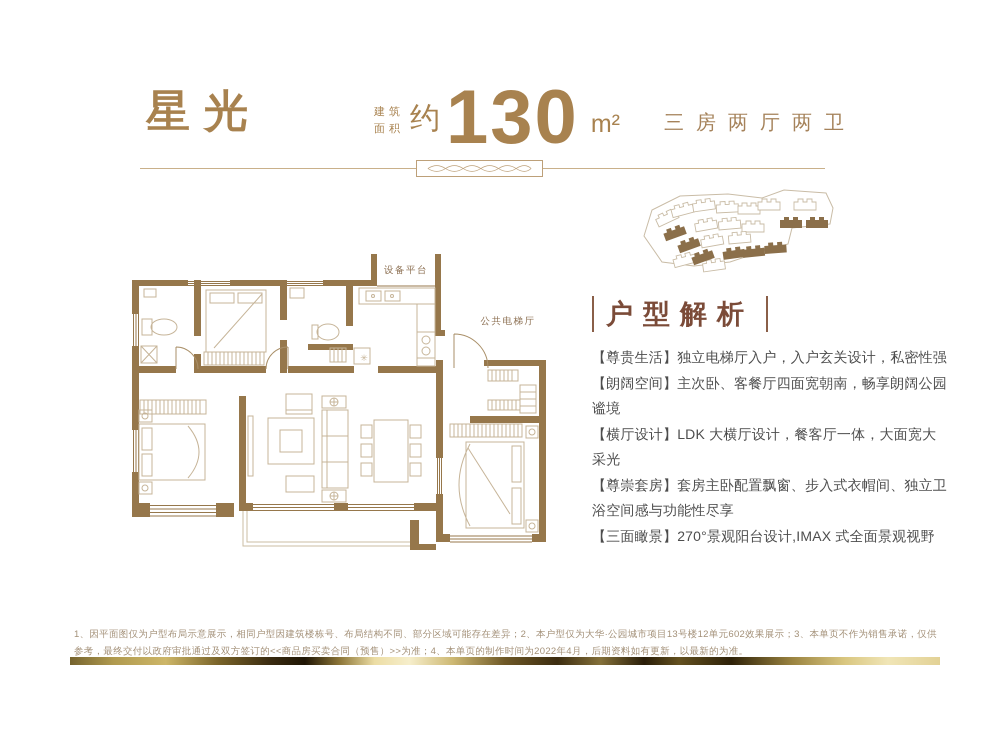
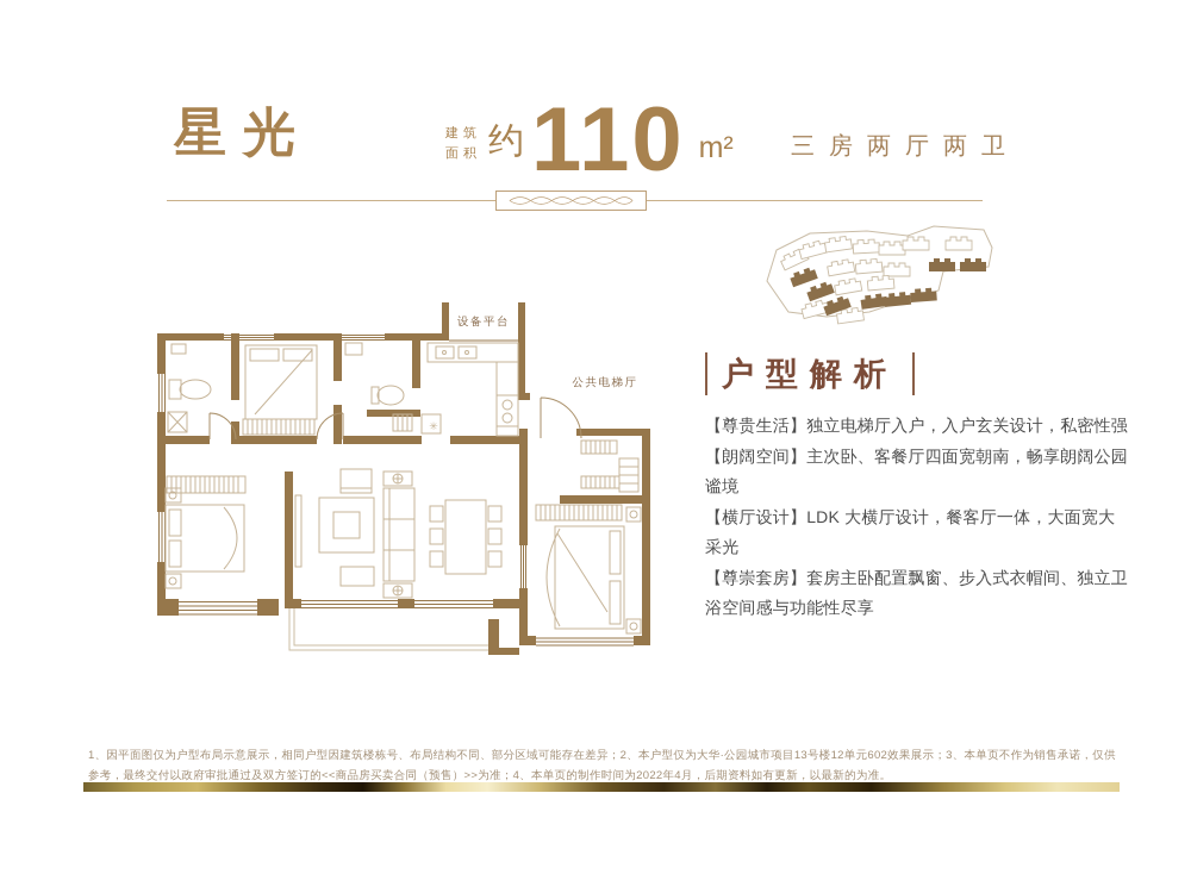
  星光
  建筑
  面积
  约
- 130
+ 110
  m²
  三房两厅两卫
  设备平台
  公共电梯厅
  ✳
  户型解析
  【尊贵生活】独立电梯厅入户，入户玄关设计，私密性强
  【朗阔空间】主次卧、客餐厅四面宽朝南，畅享朗阔公园谧境
  【横厅设计】LDK 大横厅设计，餐客厅一体，大面宽大采光
  【尊崇套房】套房主卧配置飘窗、步入式衣帽间、独立卫浴空间感与功能性尽享
- 【三面瞰景】270°景观阳台设计,IMAX 式全面景观视野
  1、因平面图仅为户型布局示意展示，相同户型因建筑楼栋号、布局结构不同、部分区域可能存在差异；2、本户型仅为大华·公园城市项目13号楼12单元602效果展示；3、本单页不作为销售承诺，仅供参考，最终交付以政府审批通过及双方签订的<<商品房买卖合同（预售）>>为准；4、本单页的制作时间为2022年4月，后期资料如有更新，以最新的为准。
